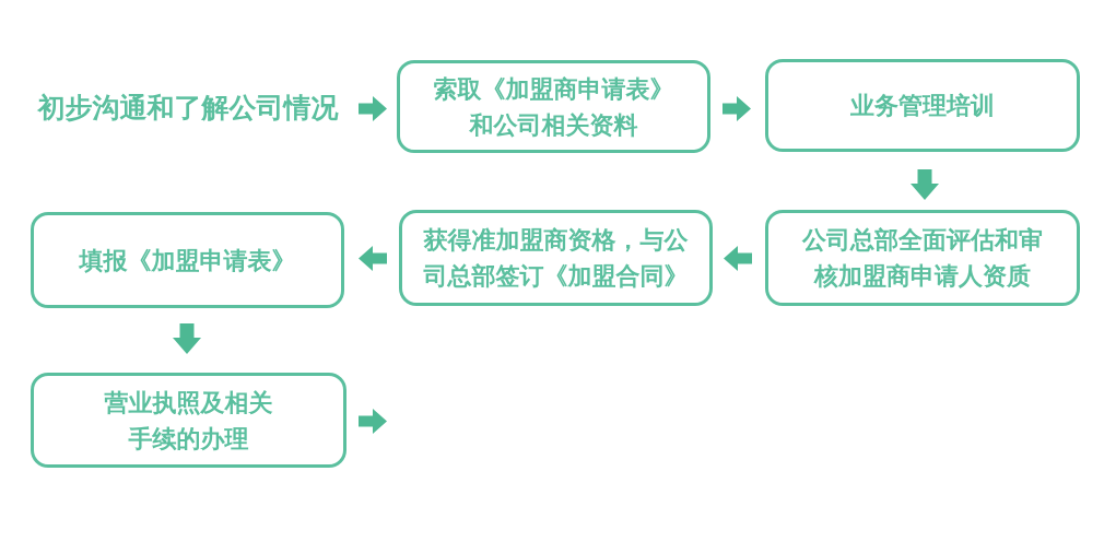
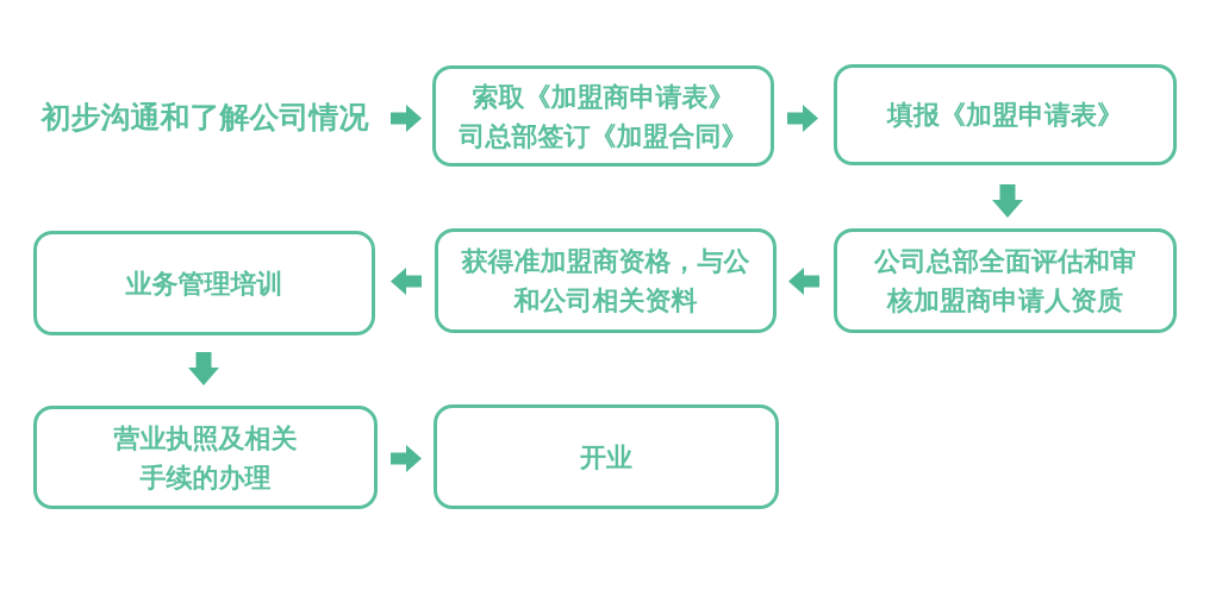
  初步沟通和了解公司情况
  索取《加盟商申请表》
- 和公司相关资料
+ 司总部签订《加盟合同》
- 业务管理培训
+ 填报《加盟申请表》
  公司总部全面评估和审
  核加盟商申请人资质
  获得准加盟商资格，与公
- 司总部签订《加盟合同》
+ 和公司相关资料
- 填报《加盟申请表》
+ 业务管理培训
  营业执照及相关
  手续的办理
+ 开业
